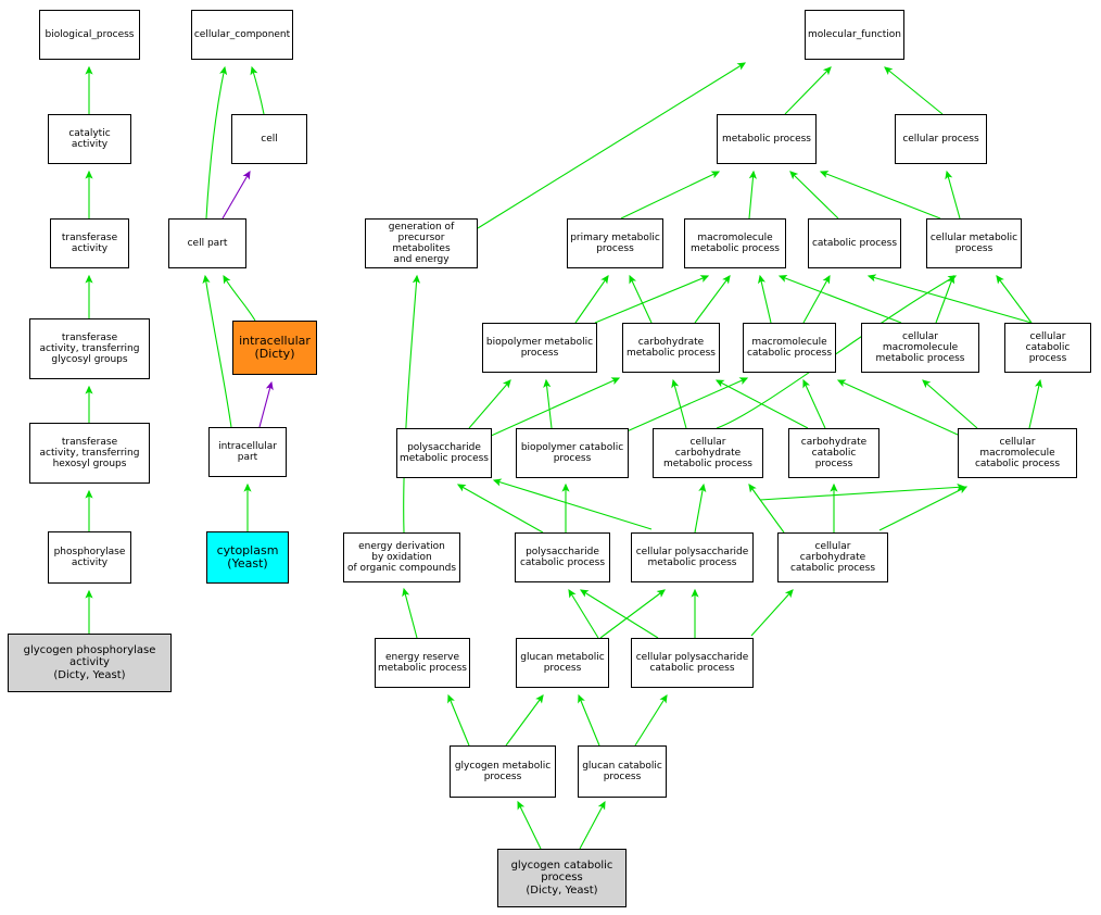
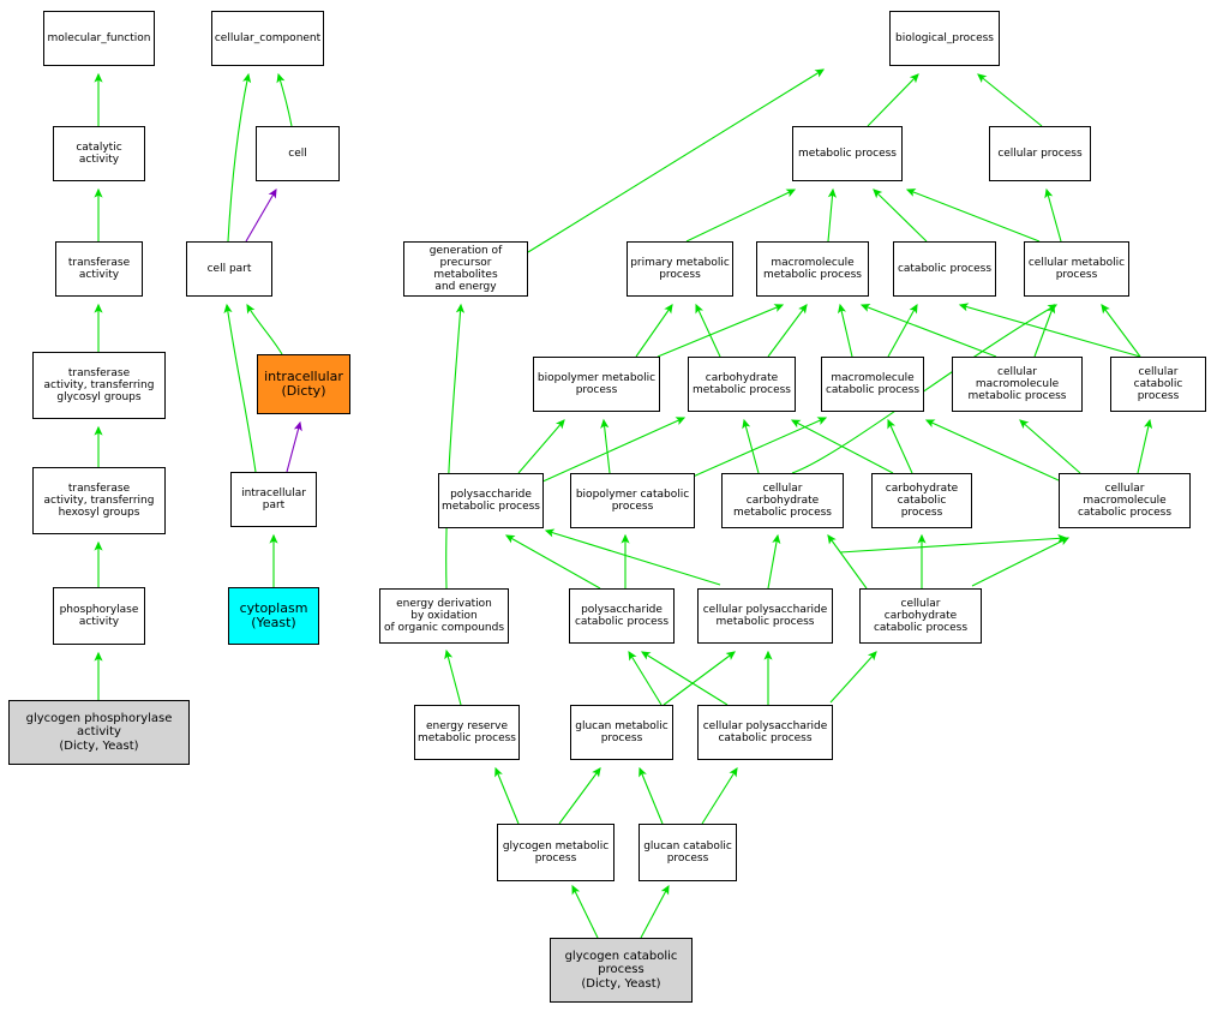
- biological_process
+ molecular_function
  catalytic activity
  transferase
  activity
  transferase
  activity, transferring
  glycosyl groups
  transferase
  activity, transferring
  hexosyl groups
  phosphorylase
  activity
  glycogen phosphorylase
  activity
  (Dicty, Yeast)
  cellular_component
  cell
  cell part
  intracellular
  (Dicty)
  intracellular
  part
  cytoplasm
  (Yeast)
- molecular_function
+ biological_process
  metabolic process
  cellular process
  generation of
  precursor metabolites
  and energy
  primary metabolic
  process
  macromolecule
  metabolic process
  catabolic process
  cellular metabolic
  process
  biopolymer metabolic
  process
  carbohydrate
  metabolic process
  macromolecule
  catabolic process
  cellular macromolecule
  metabolic process
  cellular catabolic
  process
  polysaccharide
  metabolic process
  biopolymer catabolic
  process
  cellular carbohydrate
  metabolic process
  carbohydrate
  catabolic process
  cellular macromolecule
  catabolic process
  energy derivation
  by oxidation
  of organic compounds
  polysaccharide
  catabolic process
  cellular polysaccharide
  metabolic process
  cellular carbohydrate
  catabolic process
  energy reserve
  metabolic process
  glucan metabolic
  process
  cellular polysaccharide
  catabolic process
  glycogen metabolic
  process
  glucan catabolic
  process
  glycogen catabolic
  process
  (Dicty, Yeast)
